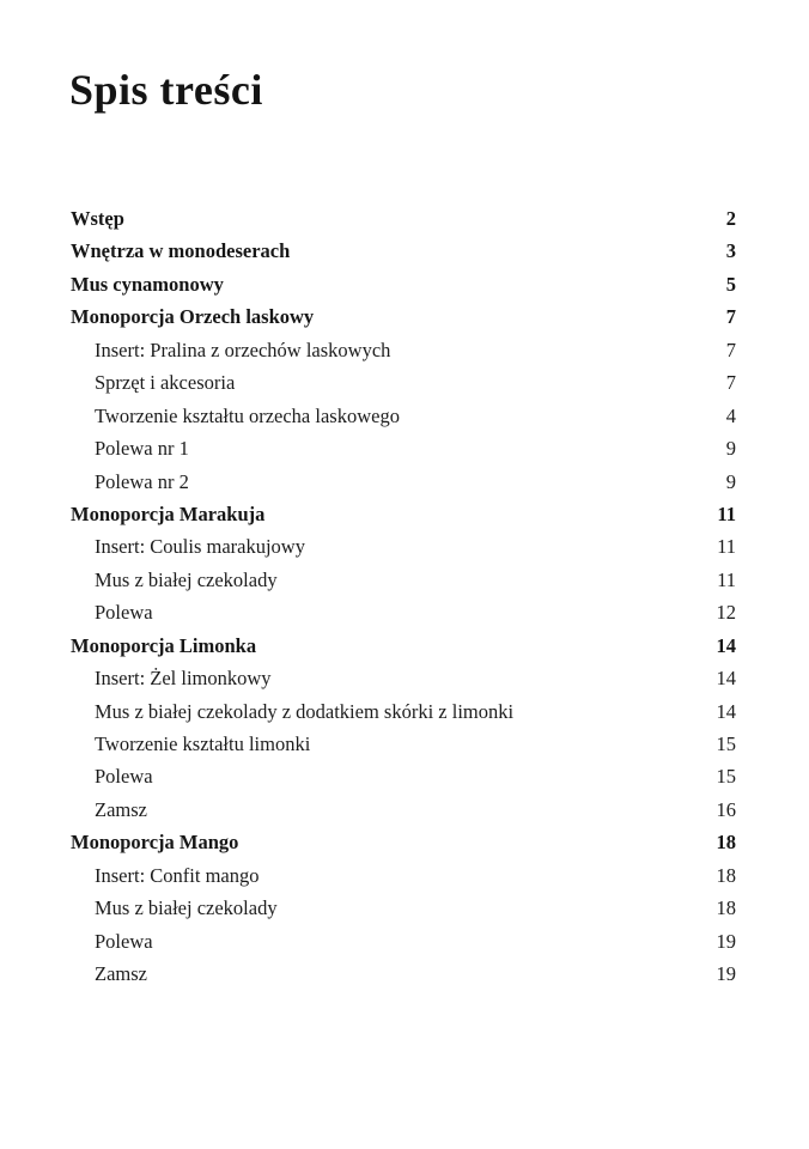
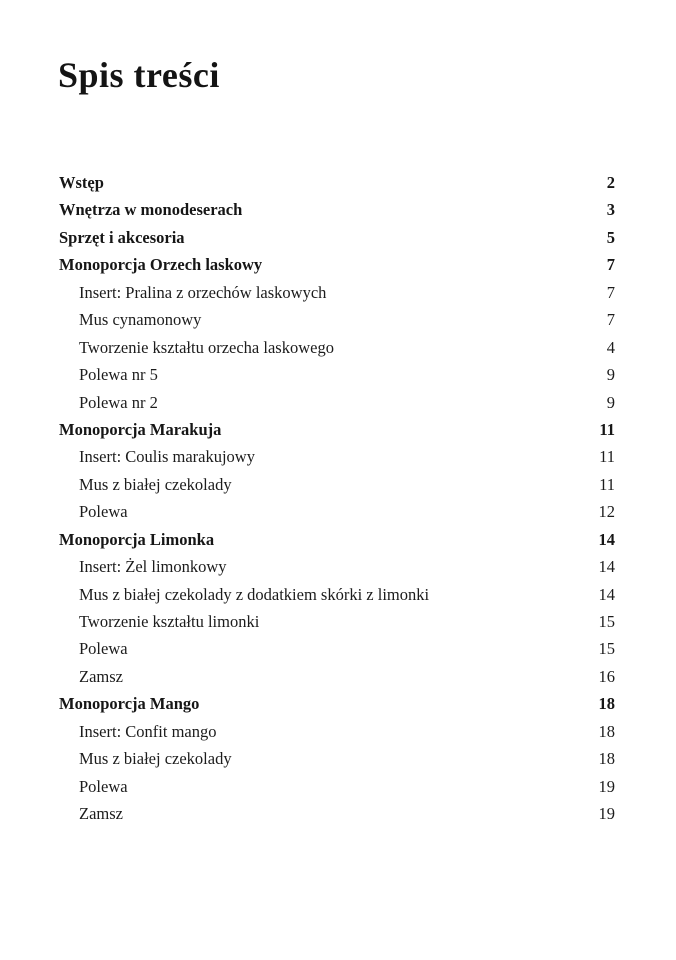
  Spis treści
  Wstęp
  2
  Wnętrza w monodeserach
  3
- Mus cynamonowy
+ Sprzęt i akcesoria
  5
  Monoporcja Orzech laskowy
  7
  Insert: Pralina z orzechów laskowych
  7
- Sprzęt i akcesoria
+ Mus cynamonowy
  7
  Tworzenie kształtu orzecha laskowego
  4
- Polewa nr 1
+ Polewa nr 5
  9
  Polewa nr 2
  9
  Monoporcja Marakuja
  11
  Insert: Coulis marakujowy
  11
  Mus z białej czekolady
  11
  Polewa
  12
  Monoporcja Limonka
  14
  Insert: Żel limonkowy
  14
  Mus z białej czekolady z dodatkiem skórki z limonki
  14
  Tworzenie kształtu limonki
  15
  Polewa
  15
  Zamsz
  16
  Monoporcja Mango
  18
  Insert: Confit mango
  18
  Mus z białej czekolady
  18
  Polewa
  19
  Zamsz
  19
